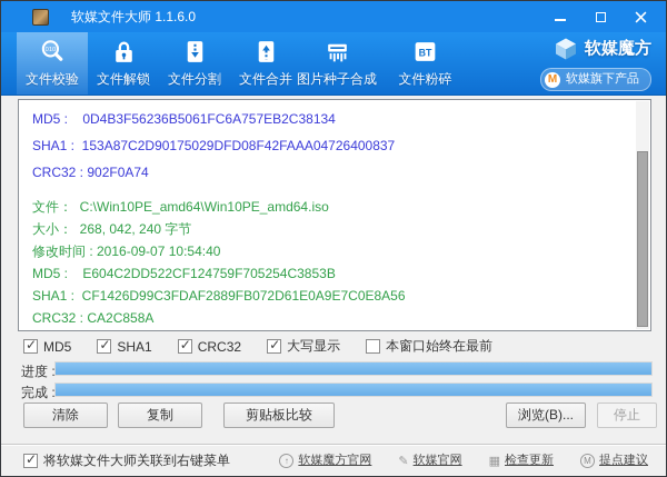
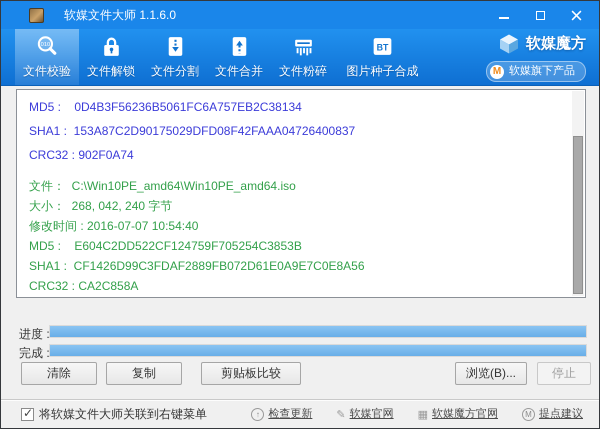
  软媒文件大师 1.1.6.0
  文件校验
  文件解锁
  文件分割
  文件合并
- 图片种子合成
+ 文件粉碎
  BT
- 文件粉碎
+ 图片种子合成
  软媒魔方
  M
  软媒旗下产品
  MD5 : 0D4B3F56236B5061FC6A757EB2C38134
  SHA1 : 153A87C2D90175029DFD08F42FAAA04726400837
  CRC32 : 902F0A74
  文件： C:\Win10PE_amd64\Win10PE_amd64.iso
  大小： 268, 042, 240 字节
- 修改时间 : 2016-09-07 10:54:40
+ 修改时间 : 2016-07-07 10:54:40
  MD5 : E604C2DD522CF124759F705254C3853B
  SHA1 : CF1426D99C3FDAF2889FB072D61E0A9E7C0E8A56
  CRC32 : CA2C858A
- MD5
- SHA1
- CRC32
- 大写显示
- 本窗口始终在最前
  进度 :
  完成 :
  清除
  复制
  剪贴板比较
  浏览(B)...
  停止
  将软媒文件大师关联到右键菜单
  ↑
- 软媒魔方官网
+ 检查更新
  ✎
  软媒官网
  ▦
- 检查更新
+ 软媒魔方官网
  M
  提点建议
